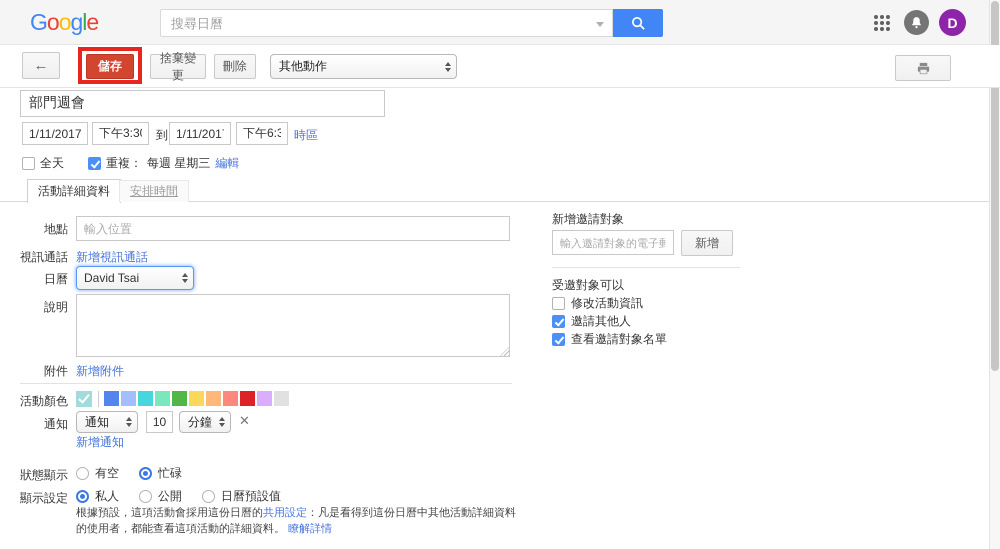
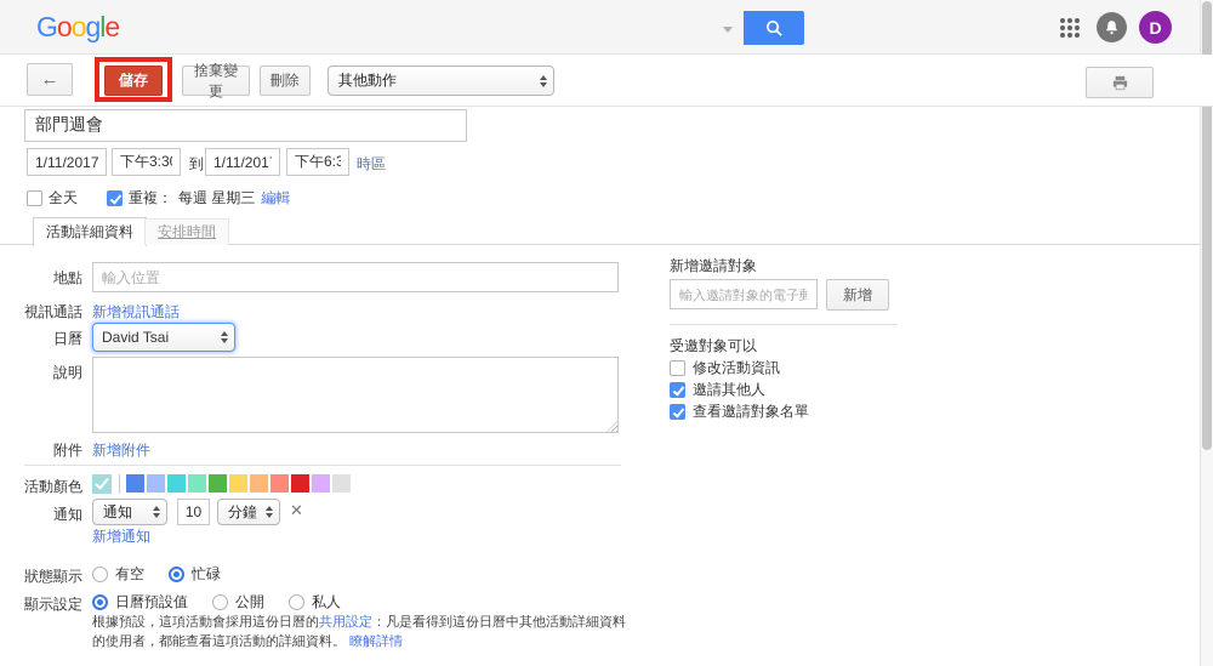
  Google
- 搜尋日曆
  D
  ←
  儲存
  捨棄變更
  刪除
  其他動作
  部門週會
  1/11/2017
  下午3:3
  到
  1/11/201
  下午6:3
  時區
  全天
  重複：
  每週 星期三
  編輯
  活動詳細資料
  安排時間
  地點
  輸入位置
  視訊通話
  新增視訊通話
  日曆
  David Tsai
  說明
  附件
  新增附件
  活動顏色
  通知
  通知
  10
  分鐘
  ✕
  新增通知
  狀態顯示
  有空
  忙碌
  顯示設定
- 私人
+ 日曆預設值
  公開
- 日曆預設值
+ 私人
  根據預設，這項活動會採用這份日曆的共用設定：凡是看得到這份日曆中其他活動詳細資料的使用者，都能查看這項活動的詳細資料。 瞭解詳情
  新增邀請對象
  輸入邀請對象的電子郵
  新增
  受邀對象可以
  修改活動資訊
  邀請其他人
  查看邀請對象名單
